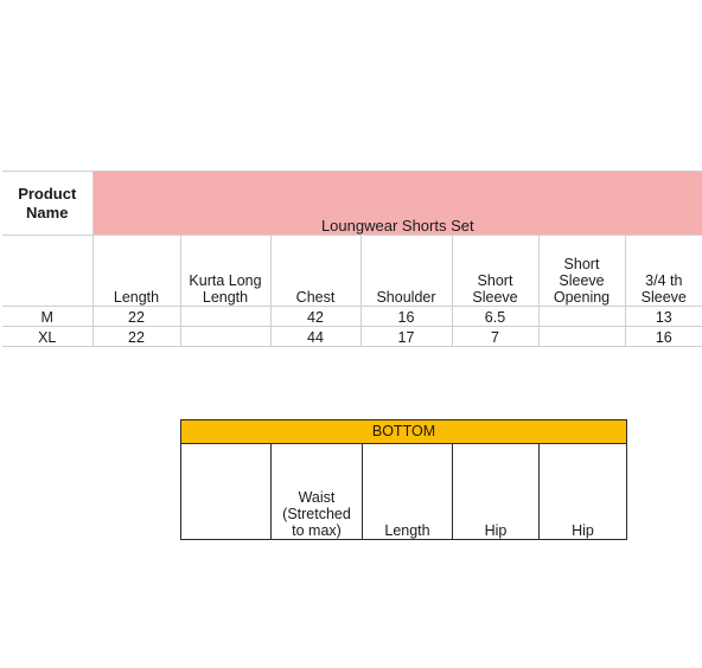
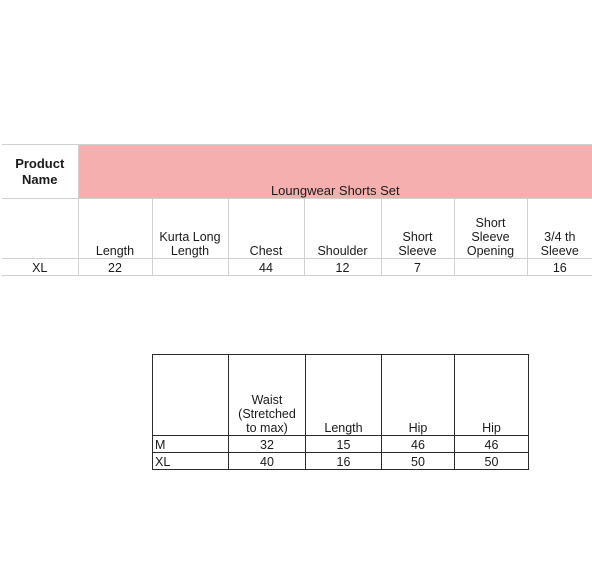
  Product Name	Loungwear Shorts Set
  	Length	Kurta Long Length	Chest	Shoulder	Short Sleeve	Short Sleeve Opening	3/4 th Sleeve
- M	22		42	16	6.5		13
- XL	22		44	17	7		16
+ XL	22		44	12	7		16
- BOTTOM
  	Waist (Stretched to max)	Length	Hip	Hip
+ M	32	15	46	46
+ XL	40	16	50	50
